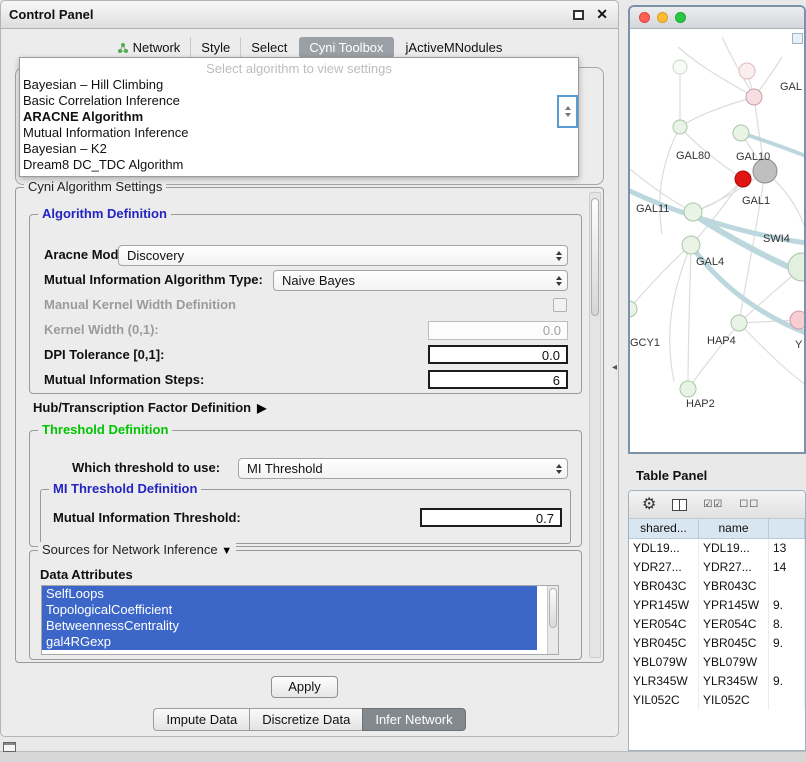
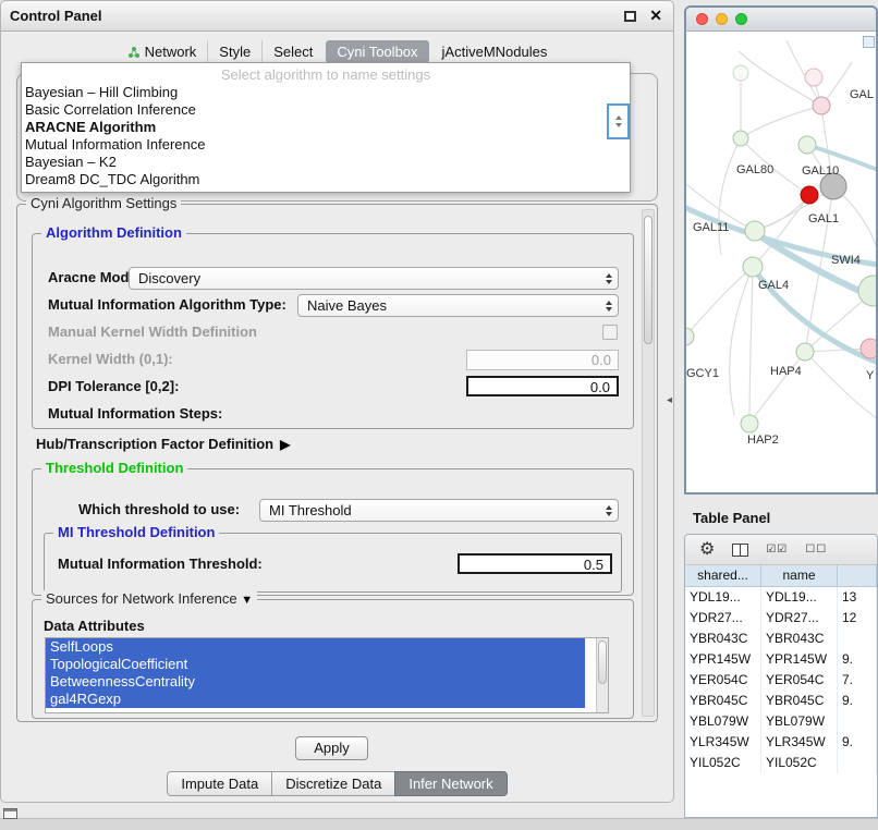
  Control Panel
  ✕
  Network
  Style
  Select
  Cyni Toolbox
  jActiveMNodules
- Select algorithm to view settings
+ Select algorithm to name settings
  Bayesian – Hill Climbing
  Basic Correlation Inference
  ARACNE Algorithm
  Mutual Information Inference
  Bayesian – K2
  Dream8 DC_TDC Algorithm
  Cyni Algorithm Settings
  Algorithm Definition
  Aracne Mod
  Discovery
  Mutual Information Algorithm Type:
  Naive Bayes
  Manual Kernel Width Definition
  Kernel Width (0,1):
  0.0
- DPI Tolerance [0,1]:
+ DPI Tolerance [0,2]:
  0.0
  Mutual Information Steps:
- 6
  Hub/Transcription Factor Definition
  ▶
  Threshold Definition
  Which threshold to use:
  MI Threshold
  MI Threshold Definition
  Mutual Information Threshold:
- 0.7
+ 0.5
  Sources for Network Inference ▼
  Data Attributes
  SelfLoops
  TopologicalCoefficient
  BetweennessCentrality
  gal4RGexp
  Apply
  Impute Data
  Discretize Data
  Infer Network
  GAL
  GAL80
  GAL10
  GAL11
  GAL1
  SWI4
  GAL4
  GCY1
  HAP4
  Y
  HAP2
  Table Panel
  ⚙
  ☑☑
  ☐☐
  shared...
  name
  YDL19...
  YDL19...
  13
  YDR27...
  YDR27...
- 14
+ 12
  YBR043C
  YBR043C
  YPR145W
  YPR145W
  9.
  YER054C
  YER054C
- 8.
+ 7.
  YBR045C
  YBR045C
  9.
  YBL079W
  YBL079W
  YLR345W
  YLR345W
  9.
  YIL052C
  YIL052C
  ◂
